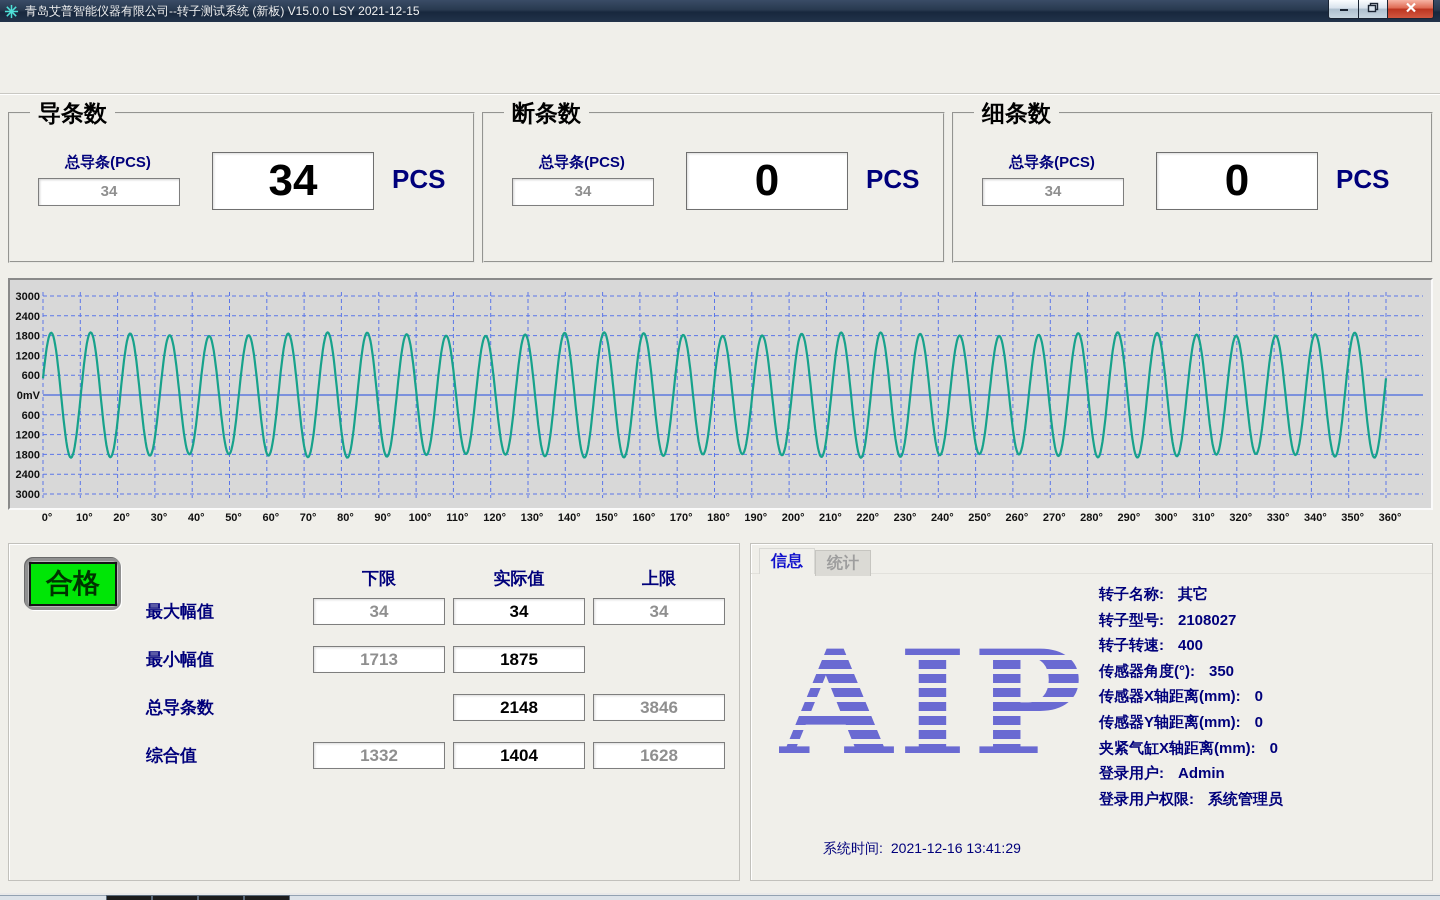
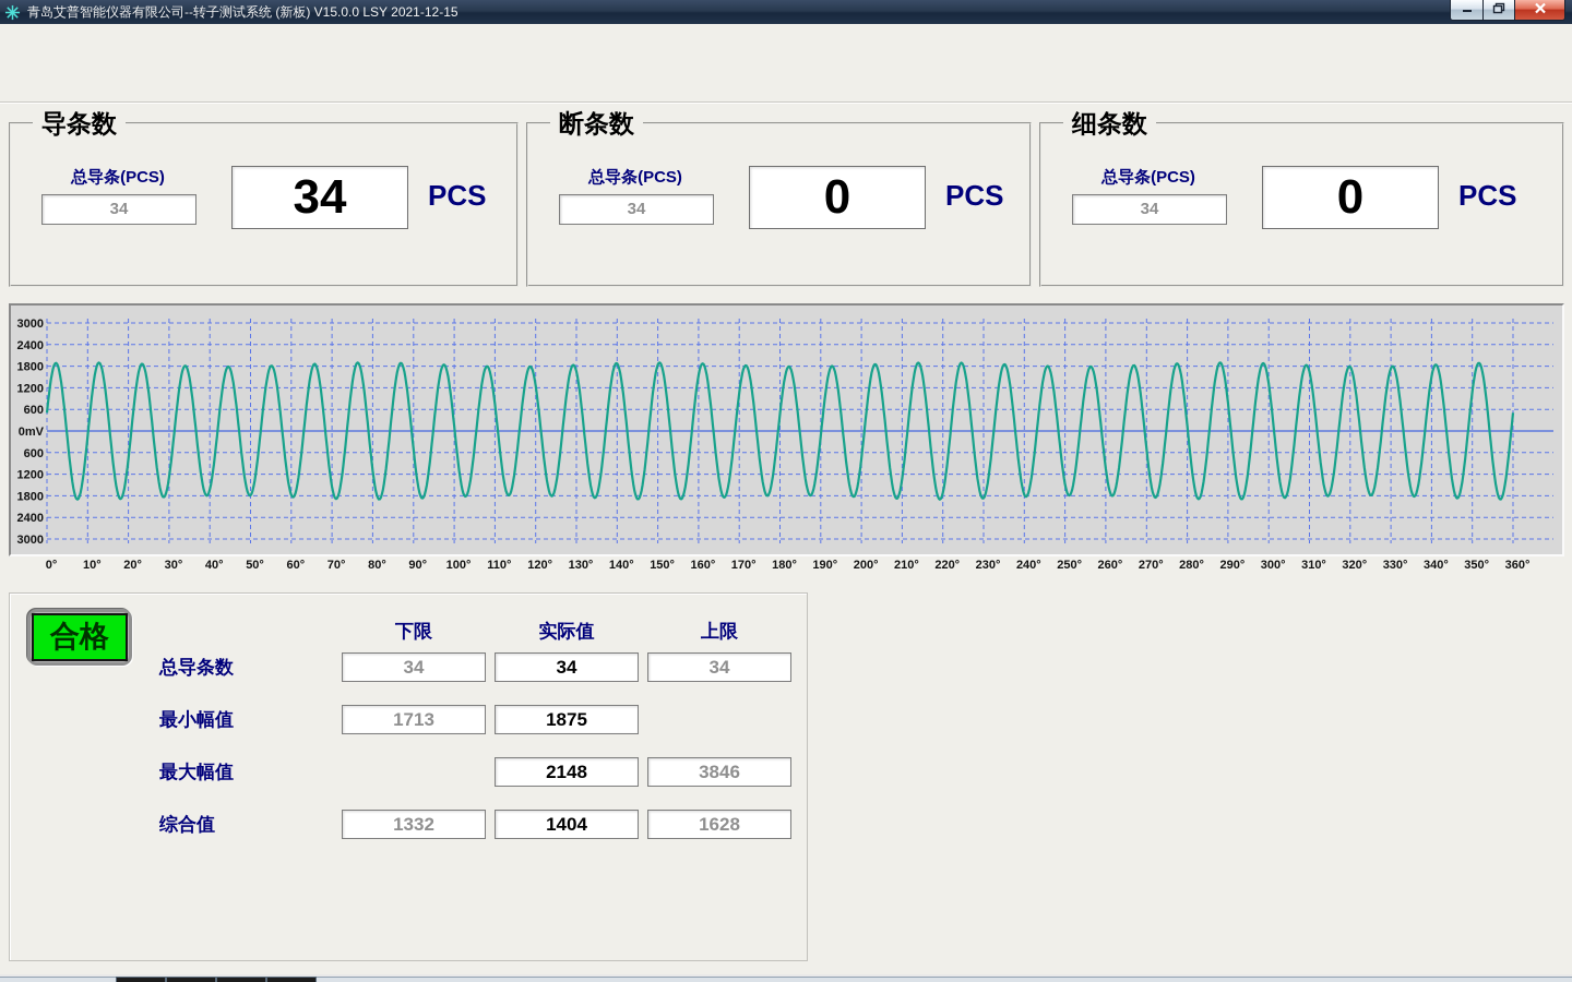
  青岛艾普智能仪器有限公司--转子测试系统 (新板) V15.0.0 LSY 2021-12-15
  导条数
  总导条(PCS)
  34
  34
  PCS
  断条数
  总导条(PCS)
  34
  0
  PCS
  细条数
  总导条(PCS)
  34
  0
  PCS
  3000
  2400
  1800
  1200
  600
  0mV
  600
  1200
  1800
  2400
  3000
  0°
  10°
  20°
  30°
  40°
  50°
  60°
  70°
  80°
  90°
  100°
  110°
  120°
  130°
  140°
  150°
  160°
  170°
  180°
  190°
  200°
  210°
  220°
  230°
  240°
  250°
  260°
  270°
  280°
  290°
  300°
  310°
  320°
  330°
  340°
  350°
  360°
  合格
  下限
  实际值
  上限
- 最大幅值
+ 总导条数
  34
  34
  34
  最小幅值
  1713
  1875
- 总导条数
+ 最大幅值
  2148
  3846
  综合值
  1332
  1404
  1628
- AIP
- 转子名称: 其它
- 转子型号: 2108027
- 转子转速: 400
- 传感器角度(°): 350
- 传感器X轴距离(mm): 0
- 传感器Y轴距离(mm): 0
- 夹紧气缸X轴距离(mm): 0
- 登录用户: Admin
- 登录用户权限: 系统管理员
- 系统时间: 2021-12-16 13:41:29
- 信息
- 统计
